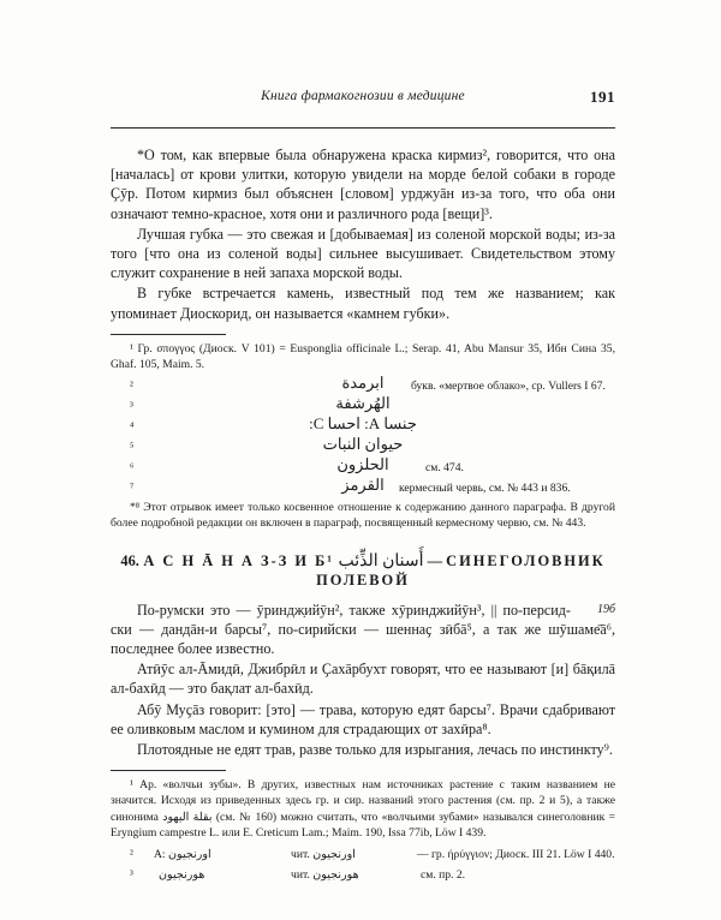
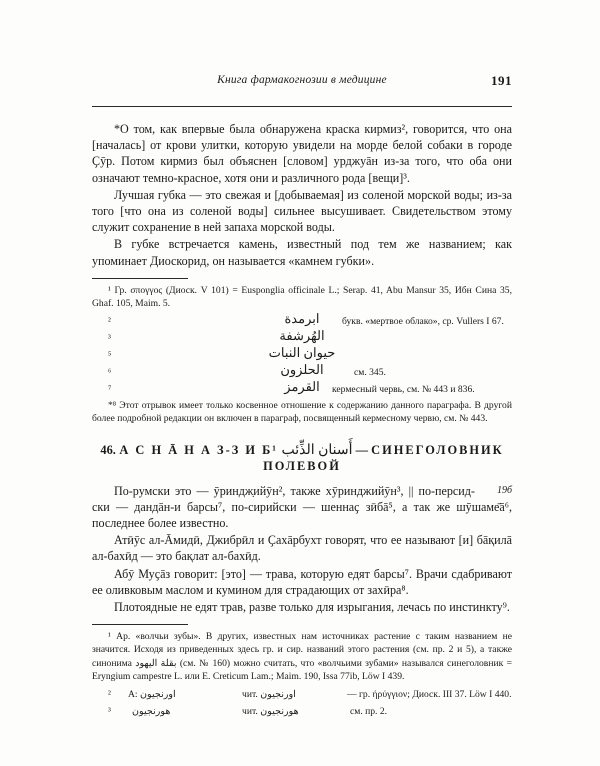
  Книга фармакогнозии в медицине
  191
  *О том, как впервые была обнаружена краска кирмиз², говорится, что она [началась] от крови улитки, которую увидели на морде белой собаки в городе Ҫӯр. Потом кирмиз был объяснен [словом] урджуāн из-за того, что оба они означают темно-красное, хотя они и различного рода [вещи]³.
  Лучшая губка — это свежая и [добываемая] из соленой морской воды; из-за того [что она из соленой воды] сильнее высушивает. Свидетельством этому служит сохранение в ней запаха морской воды.
  В губке встречается камень, известный под тем же названием; как упоминает Диоскорид, он называется «камнем губки».
  ¹ Гр. σπογγος (Диоск. V 101) = Eusponglia officinale L.; Serap. 41, Abu Mansur 35, Ибн Сина 35, Ghaf. 105, Maim. 5.
  ²
  ابرمدة
  букв. «мертвое облако», ср. Vullers I 67.
  ³
  الهُرشفة
- ⁴
- جنسا A: احسا C:
  ⁵
  حيوان النبات
  ⁶
  الحلزون
- см. 474.
+ см. 345.
  ⁷
  القرمز
  кермесный червь, см. № 443 и 836.
  *⁸ Этот отрывок имеет только косвенное отношение к содержанию данного параграфа. В другой более подробной редакции он включен в параграф, посвященный кермесному червю, см. № 443.
  46. А С Н Ā Н А З-З И Б¹ أَسنان الذِّئب — СИНЕГОЛОВНИК ПОЛЕВОЙ
  19б
  По-румски это — ӯриндж̣ийӯн², также хӯринджийӯн³, || по-персид-ски — дандāн-и барсы⁷, по-сирийски — шеннаҫ зӣбā⁵, а так же шӯшаме̄ā⁶, последнее более известно.
  Атӣӯс ал-Āмидӣ, Джибрӣл и Ҫахāрбухт говорят, что ее называют [и] бāқилā ал-бахӣд — это бақлат ал-бахӣд.
  Абӯ Муҫāз говорит: [это] — трава, которую едят барсы⁷. Врачи сдабривают ее оливковым маслом и кумином для страдающих от захӣра⁸.
  Плотоядные не едят трав, разве только для изрыгания, лечась по инстинкту⁹.
  ¹ Ар. «волчьи зубы». В других, известных нам источниках растение с таким названием не значится. Исходя из приведенных здесь гр. и сир. названий этого растения (см. пр. 2 и 5), а также синонима بقلة اليهود (см. № 160) можно считать, что «волчьими зубами» назывался синеголовник = Eryngium campestre L. или E. Creticum Lam.; Maim. 190, Issa 77ib, Löw I 439.
  ²
  A: اورنجيون
  чит. اورنجيون
- — гр. ήρύγγιον; Диоск. III 21. Löw I 440.
+ — гр. ήρύγγιον; Диоск. III 37. Löw I 440.
  ³
  هورنجيون
  чит. هورنجيون
  см. пр. 2.
